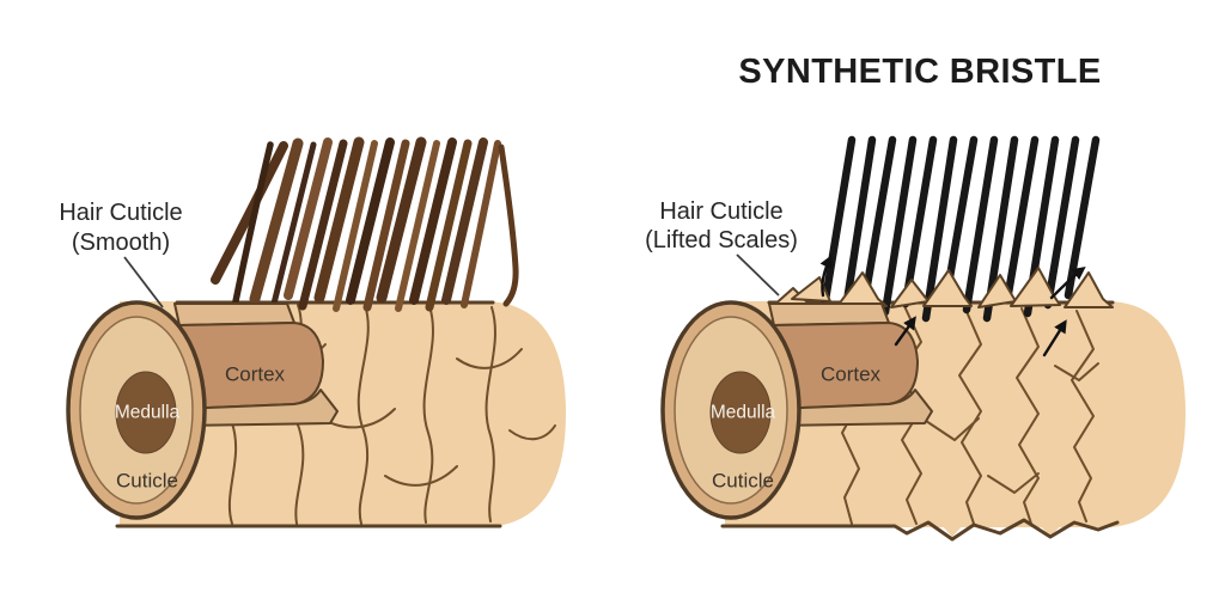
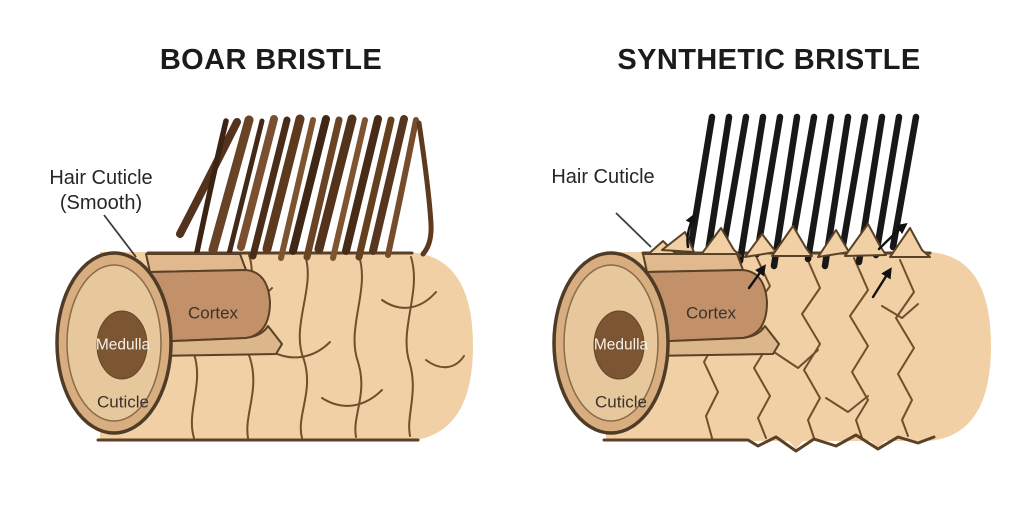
+ BOAR BRISTLE
  SYNTHETIC BRISTLE
  Hair Cuticle
  (Smooth)
  Hair Cuticle
- (Lifted Scales)
  Cortex
  Medulla
  Cuticle
  Cortex
  Medulla
  Cuticle
